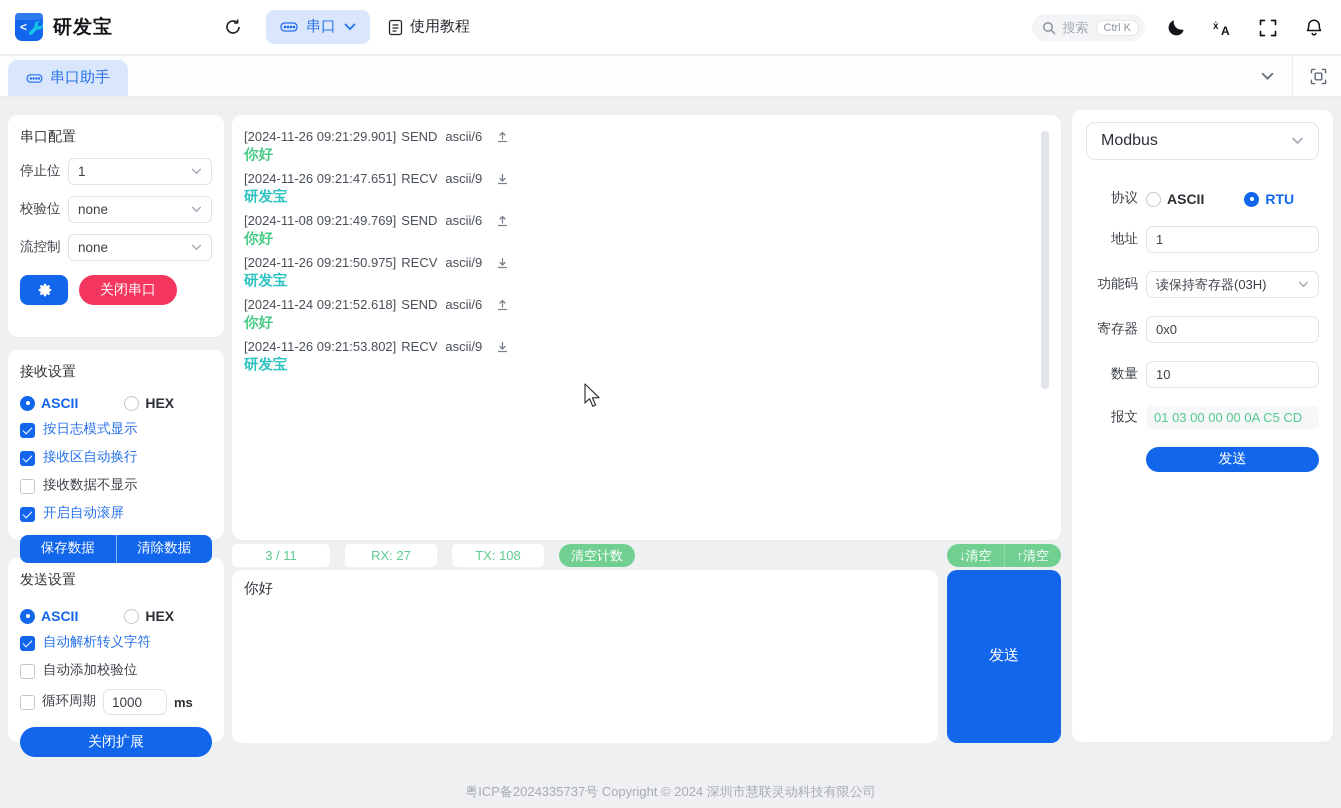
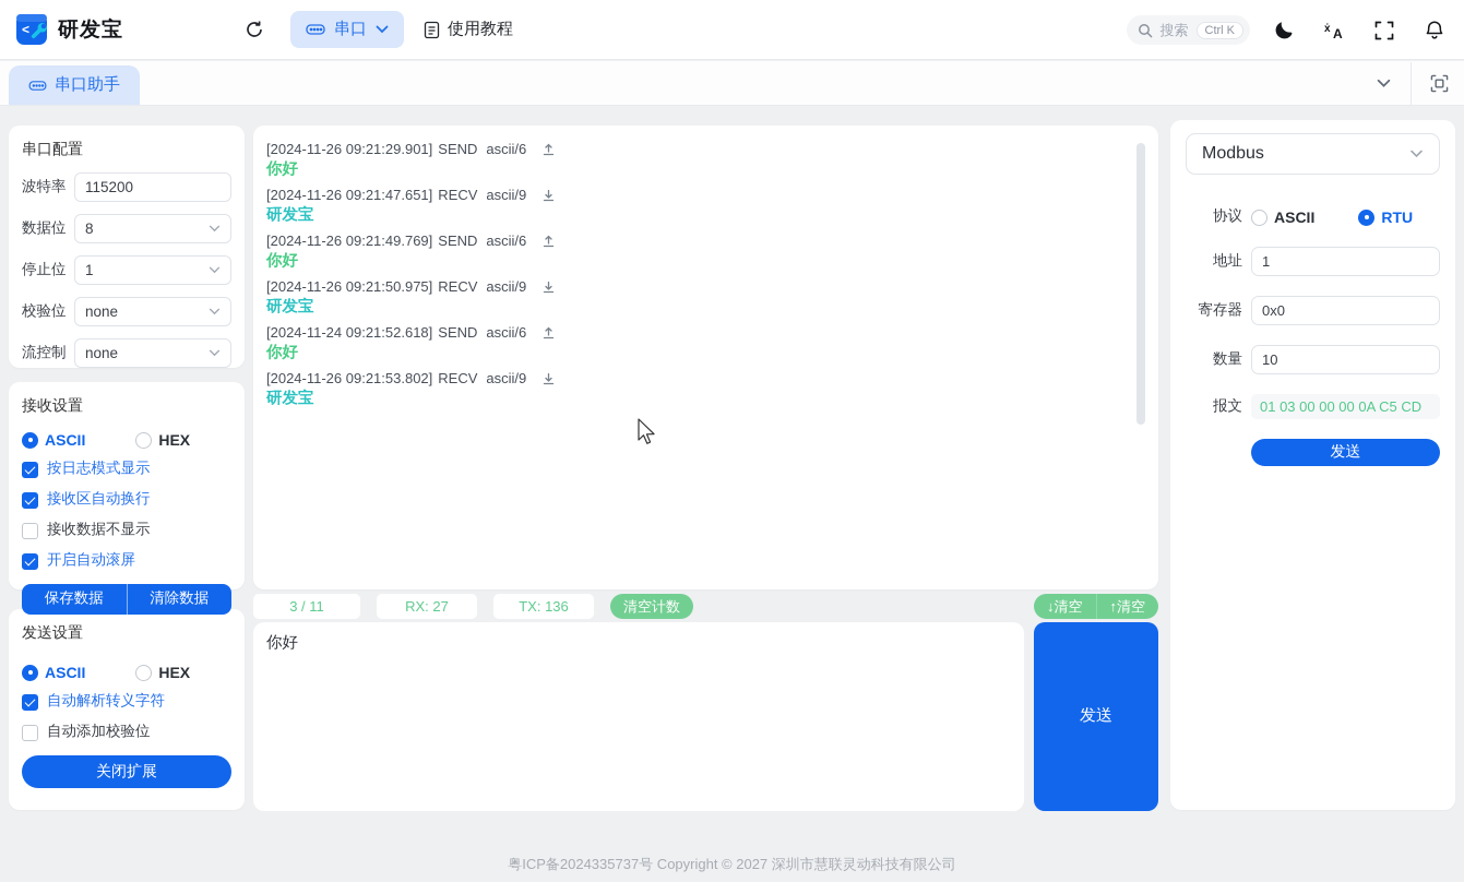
  <
  研发宝
  串口
  使用教程
  搜索
  Ctrl K
  ẋ
  A
  串口助手
  串口配置
+ 波特率
+ 115200
+ 数据位
+ 8
  停止位
  1
  校验位
  none
  流控制
  none
- 关闭串口
  接收设置
  ASCII
  HEX
  按日志模式显示
  接收区自动换行
  接收数据不显示
  开启自动滚屏
  保存数据
  清除数据
  发送设置
  ASCII
  HEX
  自动解析转义字符
  自动添加校验位
- 循环周期
- 1000
- ms
  关闭扩展
  [2024-11-26 09:21:29.901]
  SEND
  ascii/6
  你好
  [2024-11-26 09:21:47.651]
  RECV
  ascii/9
  研发宝
- [2024-11-08 09:21:49.769]
+ [2024-11-26 09:21:49.769]
  SEND
  ascii/6
  你好
  [2024-11-26 09:21:50.975]
  RECV
  ascii/9
  研发宝
  [2024-11-24 09:21:52.618]
  SEND
  ascii/6
  你好
  [2024-11-26 09:21:53.802]
  RECV
  ascii/9
  研发宝
  3 / 11
  RX: 27
- TX: 108
+ TX: 136
  清空计数
  ↓清空
  ↑清空
  你好
  发送
  Modbus
  协议
  ASCII
  RTU
  地址
  1
- 功能码
- 读保持寄存器(03H)
  寄存器
  0x0
  数量
  10
  报文
  01 03 00 00 00 0A C5 CD
  发送
- 粤ICP备2024335737号 Copyright © 2024 深圳市慧联灵动科技有限公司
+ 粤ICP备2024335737号 Copyright © 2027 深圳市慧联灵动科技有限公司
